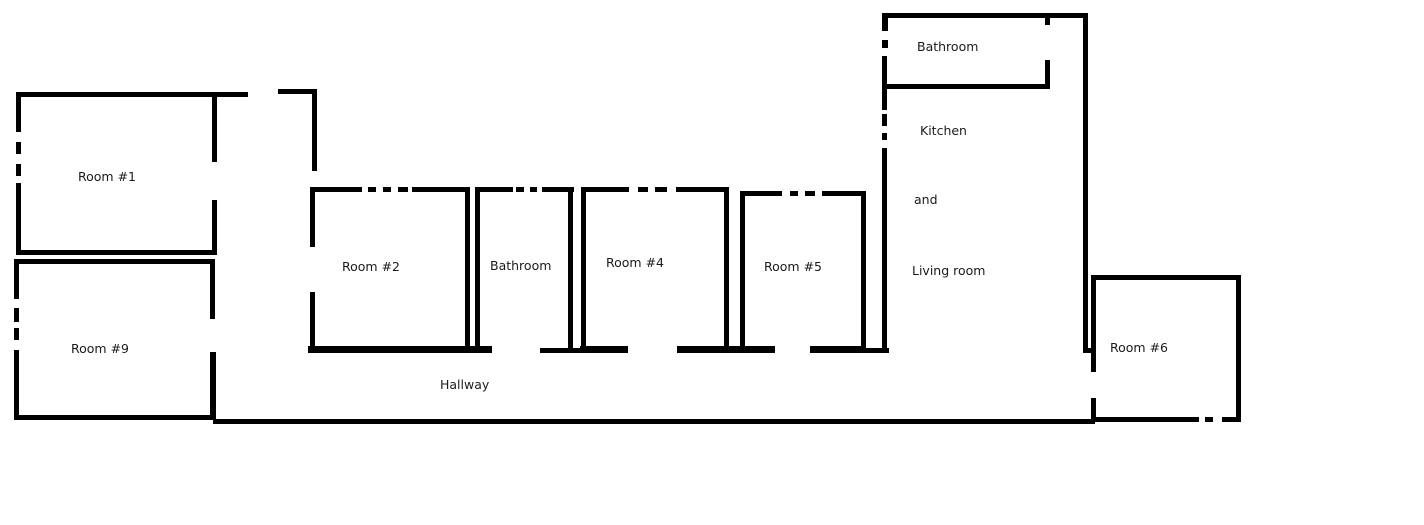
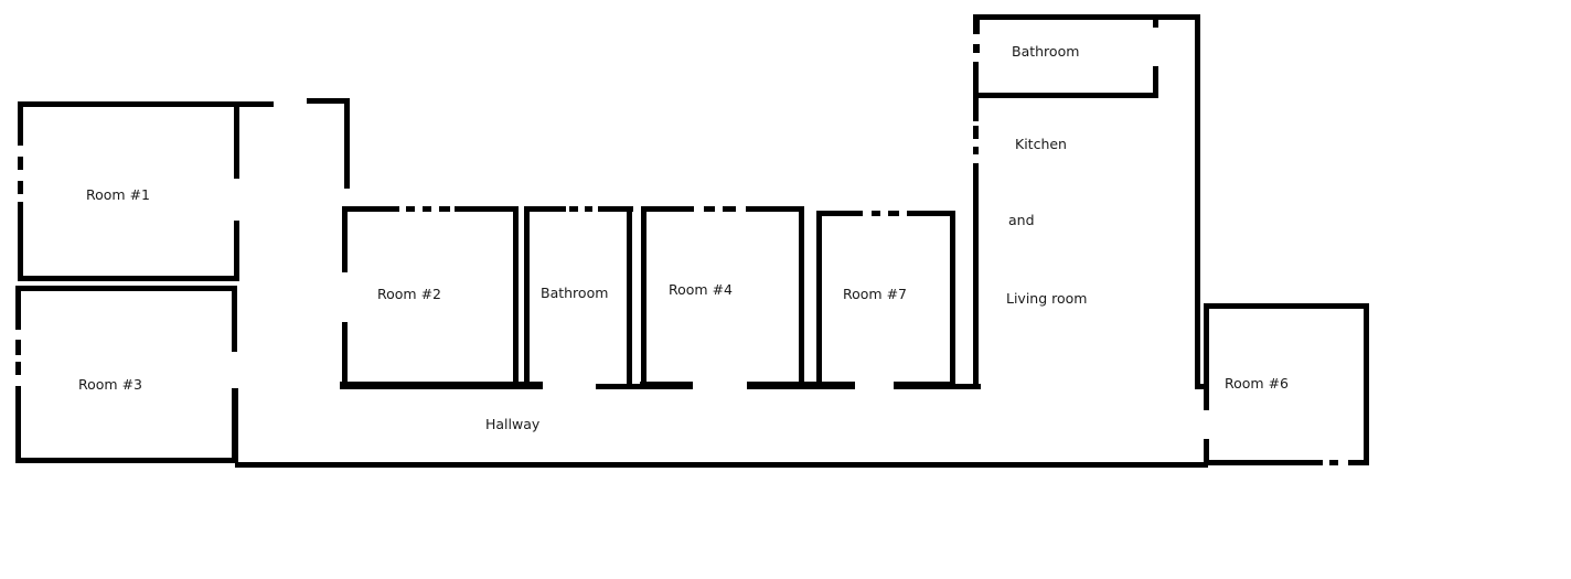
  Room #1
- Room #9
+ Room #3
  Hallway
  Room #2
  Bathroom
  Room #4
- Room #5
+ Room #7
  Kitchen
  and
  Living room
  Bathroom
  Room #6
